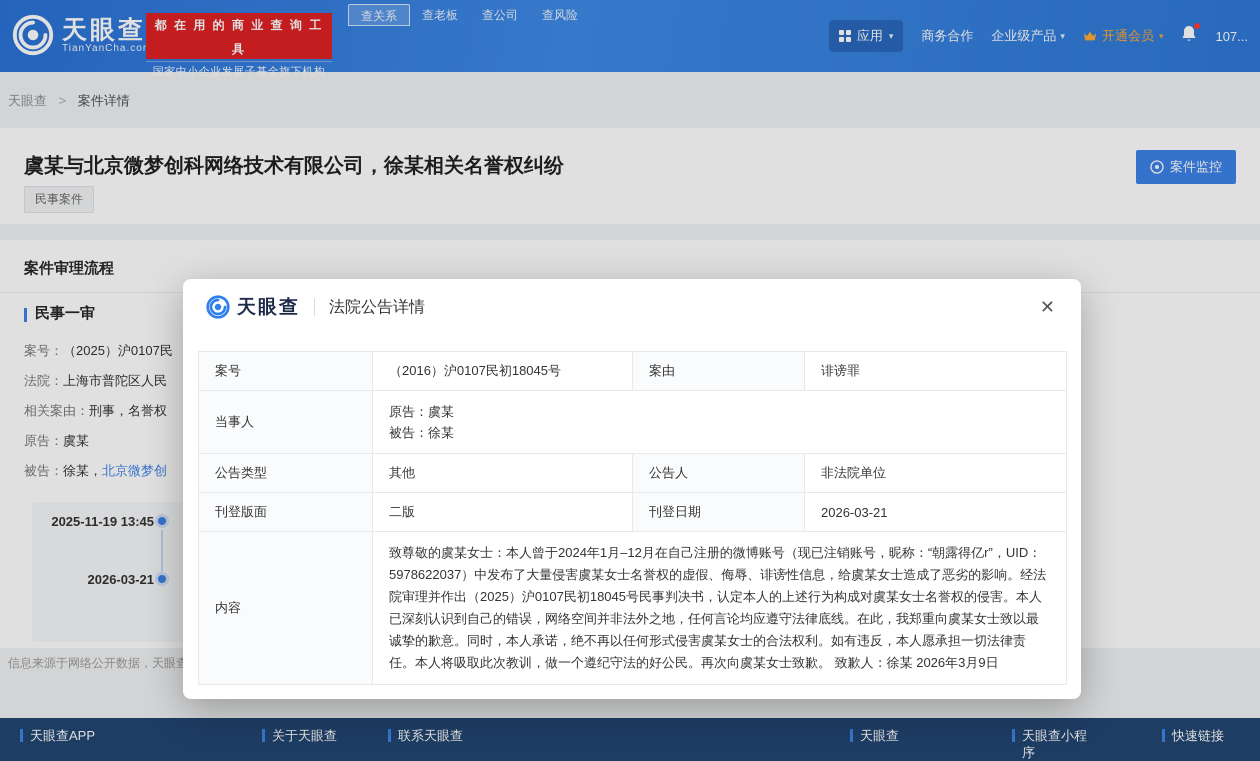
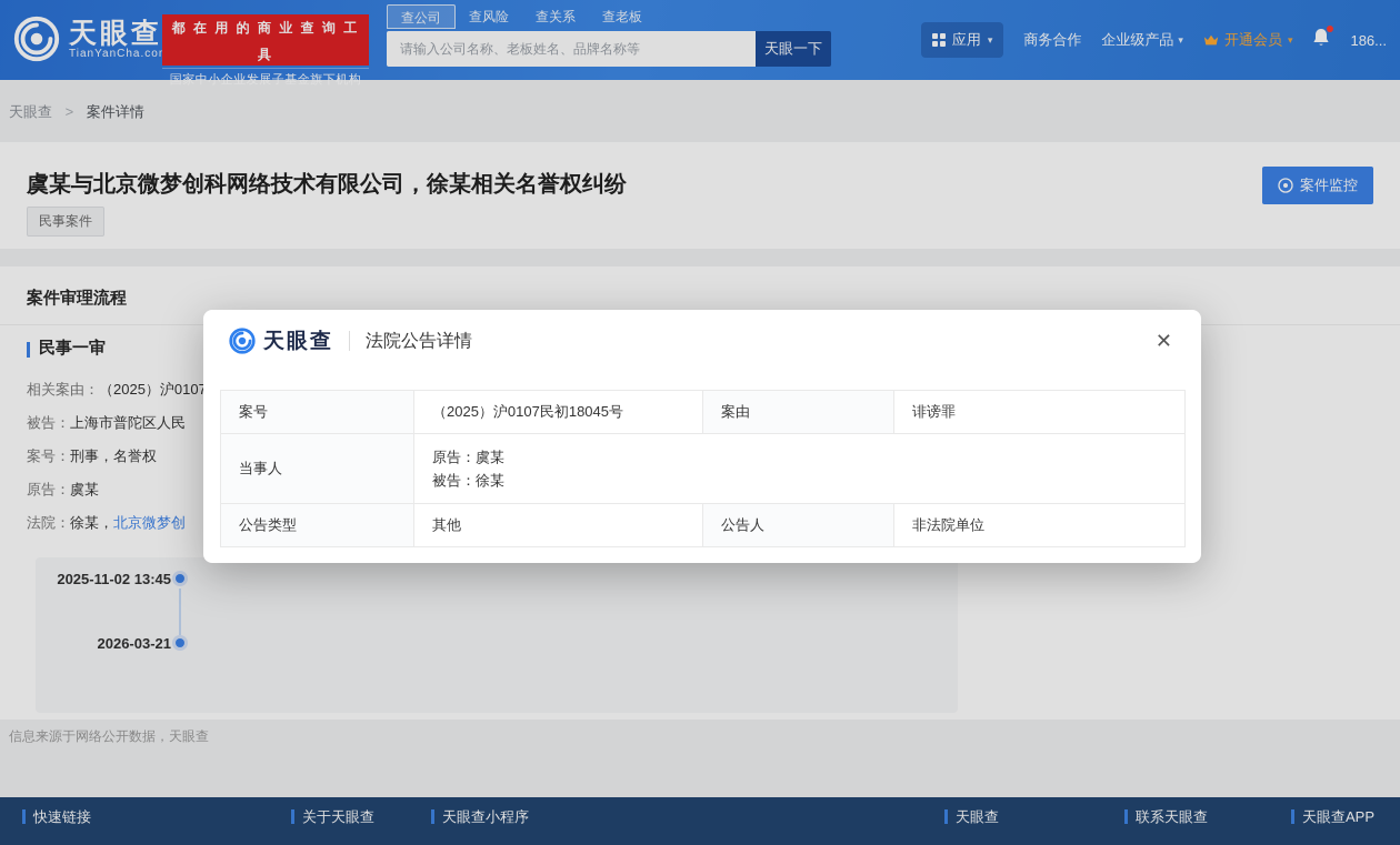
  天眼查
  TianYanCha.co
  都 在 用 的 商 业 查 询 工 具
  国家中小企业发展子基金旗下机构
- 查关系
+ 查公司
- 查老板
+ 查风险
- 查公司
+ 查关系
- 查风险
+ 查老板
+ 请输入公司名称、老板姓名、品牌名称等
+ 天眼一下
  应用
  ▾
  商务合作
  企业级产品
  ▾
  开通会员
  ▾
- 107...
+ 186...
  天眼查 > 案件详情
  虞某与北京微梦创科网络技术有限公司，徐某相关名誉权纠纷
  民事案件
  案件监控
  案件审理流程
  民事一审
- 案号：（2025）沪0107民
+ 相关案由：（2025）沪010
- 法院：上海市普陀区人民
+ 被告：上海市普陀区人民
- 相关案由：刑事，名誉权
+ 案号：刑事，名誉权
  原告：虞某
- 被告：徐某，北京微梦创
+ 法院：徐某，北京微梦创
- 2025-11-19 13:45
+ 2025-11-02 13:45
  2026-03-21
  信息来源于网络公开数据，天眼查
- 天眼查APP
+ 快速链接
  关于天眼查
- 联系天眼查
+ 天眼查小程序
  天眼查
- 天眼查小程序
+ 联系天眼查
- 快速链接
+ 天眼查APP
  天眼查
  法院公告详情
  ✕
- 案号	（2016）沪0107民初18045号	案由	诽谤罪
+ 案号	（2025）沪0107民初18045号	案由	诽谤罪
  当事人	原告：虞某 被告：徐某
  公告类型	其他	公告人	非法院单位
- 刊登版面	二版	刊登日期	2026-03-21
- 内容	致尊敬的虞某女士：本人曾于2024年1月–12月在自己注册的微博账号（现已注销账号，昵称：“朝露得亿r”，UID：5978622037）中发布了大量侵害虞某女士名誉权的虚假、侮辱、诽谤性信息，给虞某女士造成了恶劣的影响。经法院审理并作出（2025）沪0107民初18045号民事判决书，认定本人的上述行为构成对虞某女士名誉权的侵害。本人已深刻认识到自己的错误，网络空间并非法外之地，任何言论均应遵守法律底线。在此，我郑重向虞某女士致以最诚挚的歉意。同时，本人承诺，绝不再以任何形式侵害虞某女士的合法权利。如有违反，本人愿承担一切法律责任。本人将吸取此次教训，做一个遵纪守法的好公民。再次向虞某女士致歉。 致歉人：徐某 2026年3月9日
